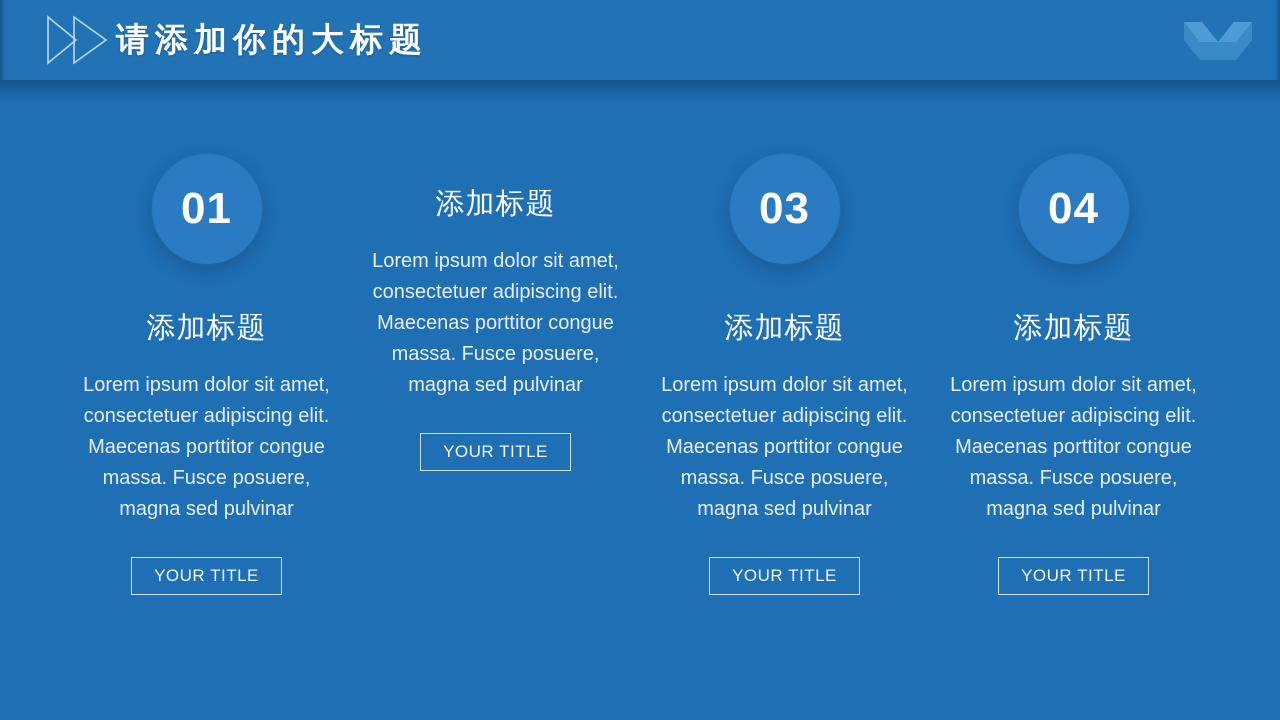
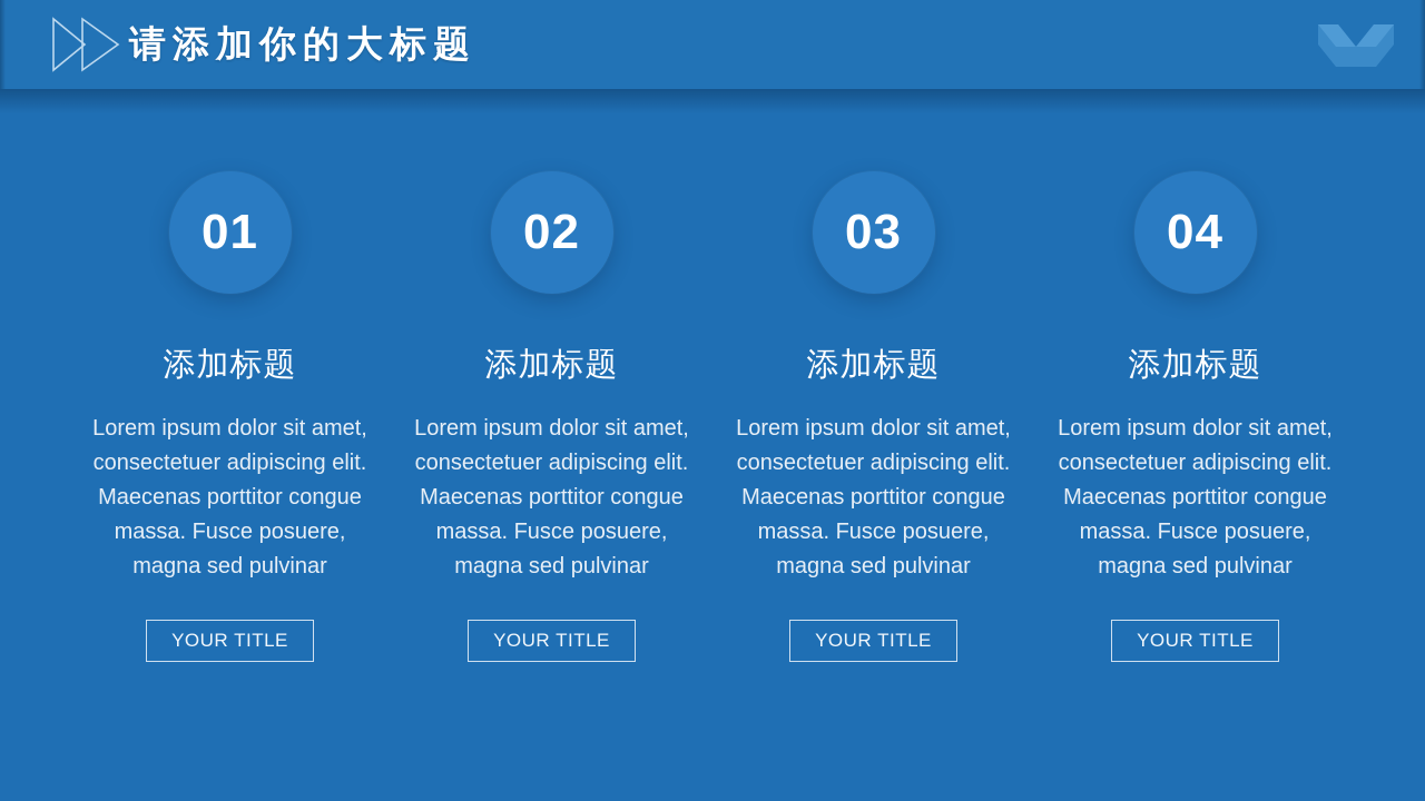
  请添加你的大标题
  01
  添加标题
  Lorem ipsum dolor sit amet, consectetuer adipiscing elit. Maecenas porttitor congue massa. Fusce posuere, magna sed pulvinar
  YOUR TITLE
+ 02
  添加标题
  Lorem ipsum dolor sit amet, consectetuer adipiscing elit. Maecenas porttitor congue massa. Fusce posuere, magna sed pulvinar
  YOUR TITLE
  03
  添加标题
  Lorem ipsum dolor sit amet, consectetuer adipiscing elit. Maecenas porttitor congue massa. Fusce posuere, magna sed pulvinar
  YOUR TITLE
  04
  添加标题
  Lorem ipsum dolor sit amet, consectetuer adipiscing elit. Maecenas porttitor congue massa. Fusce posuere, magna sed pulvinar
  YOUR TITLE
